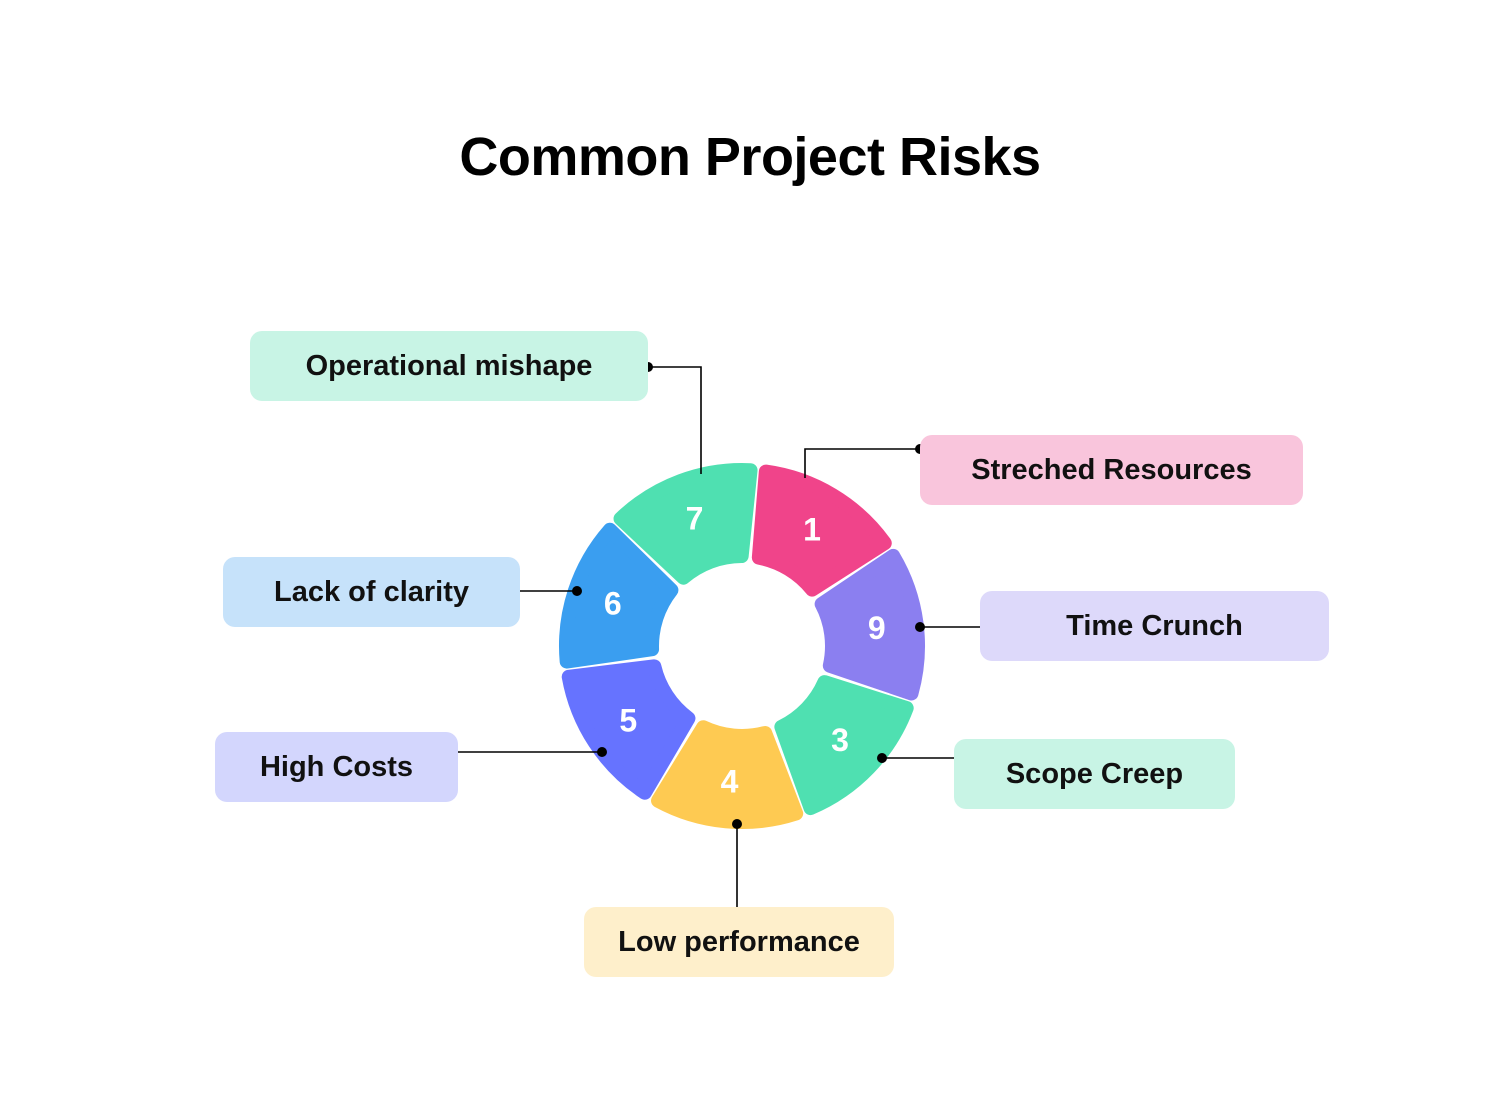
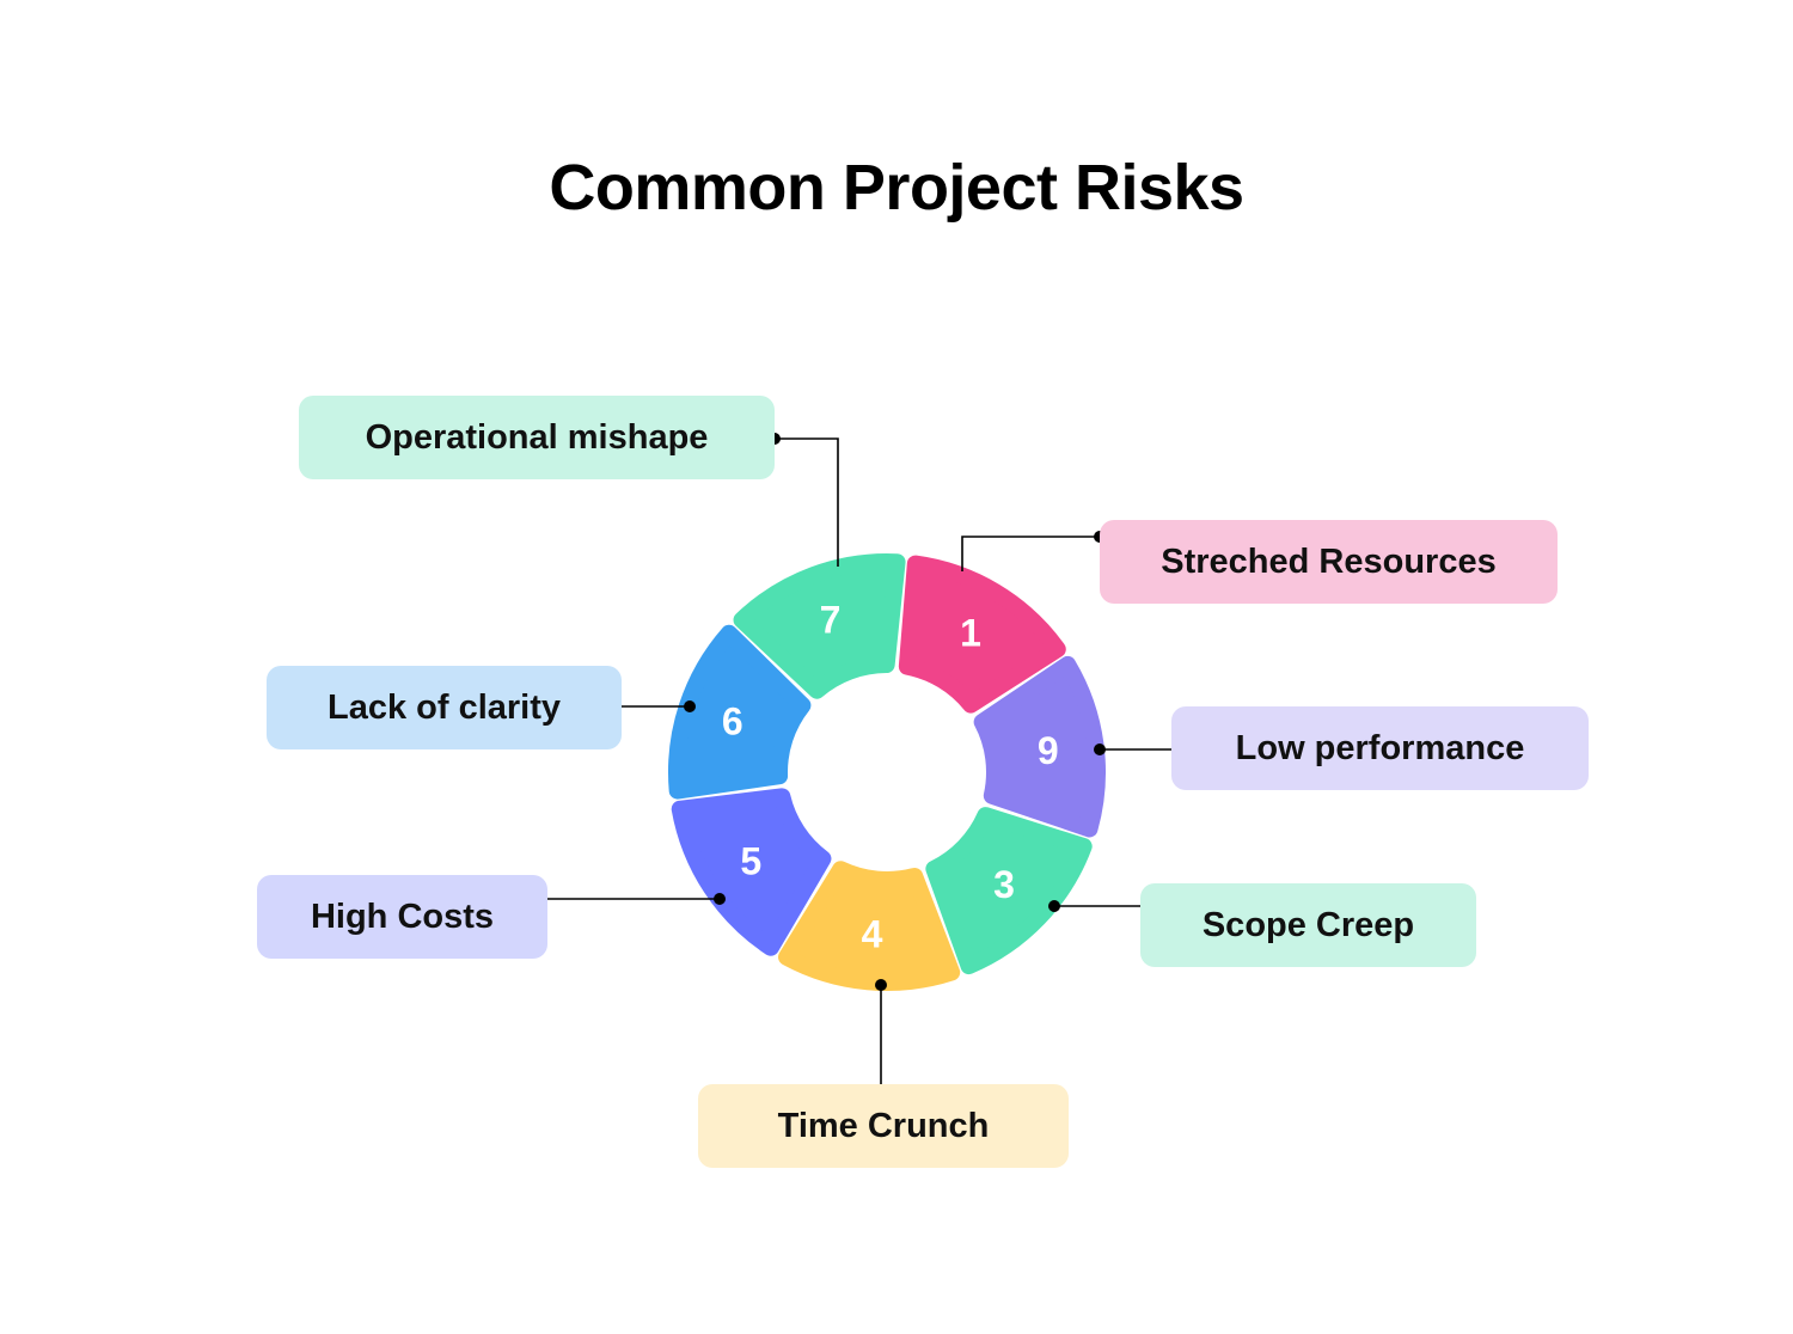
  Common Project Risks
  1
  9
  3
  4
  5
  6
  7
  Streched Resources
- Time Crunch
+ Low performance
  Scope Creep
- Low performance
+ Time Crunch
  High Costs
  Lack of clarity
  Operational mishape
